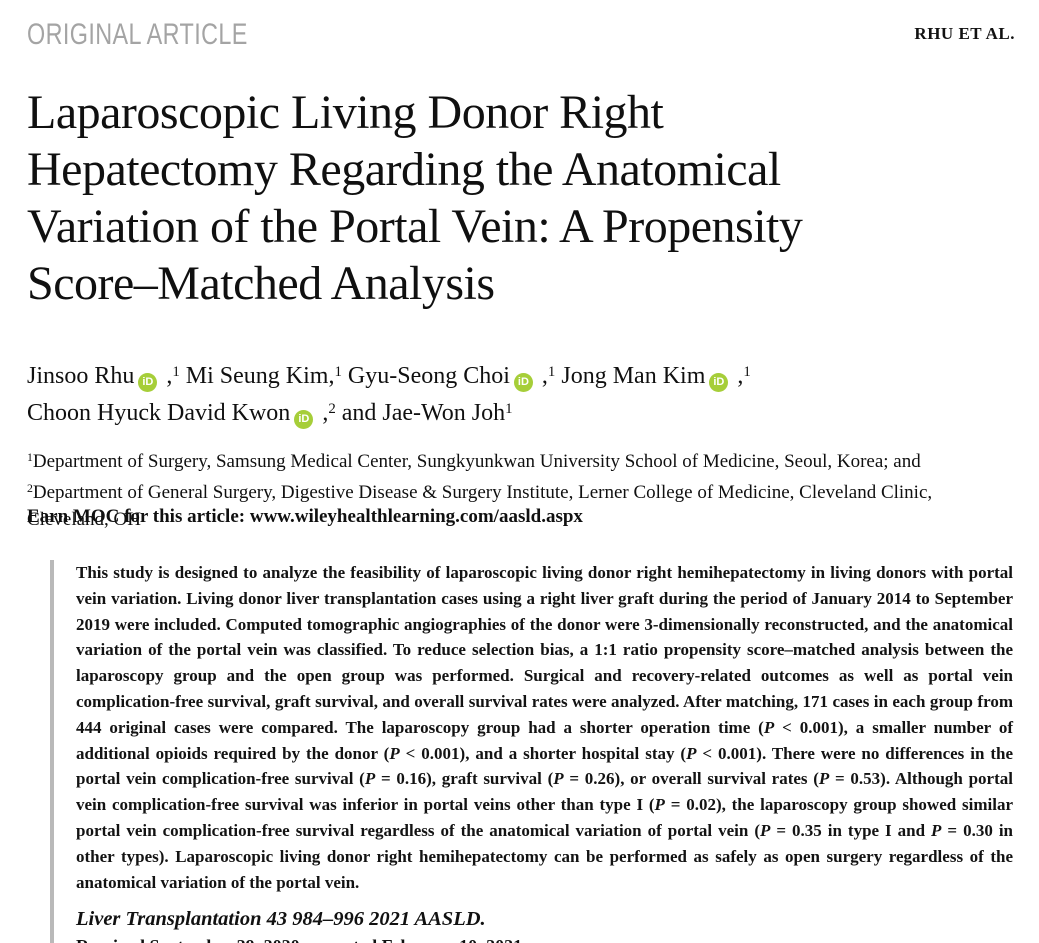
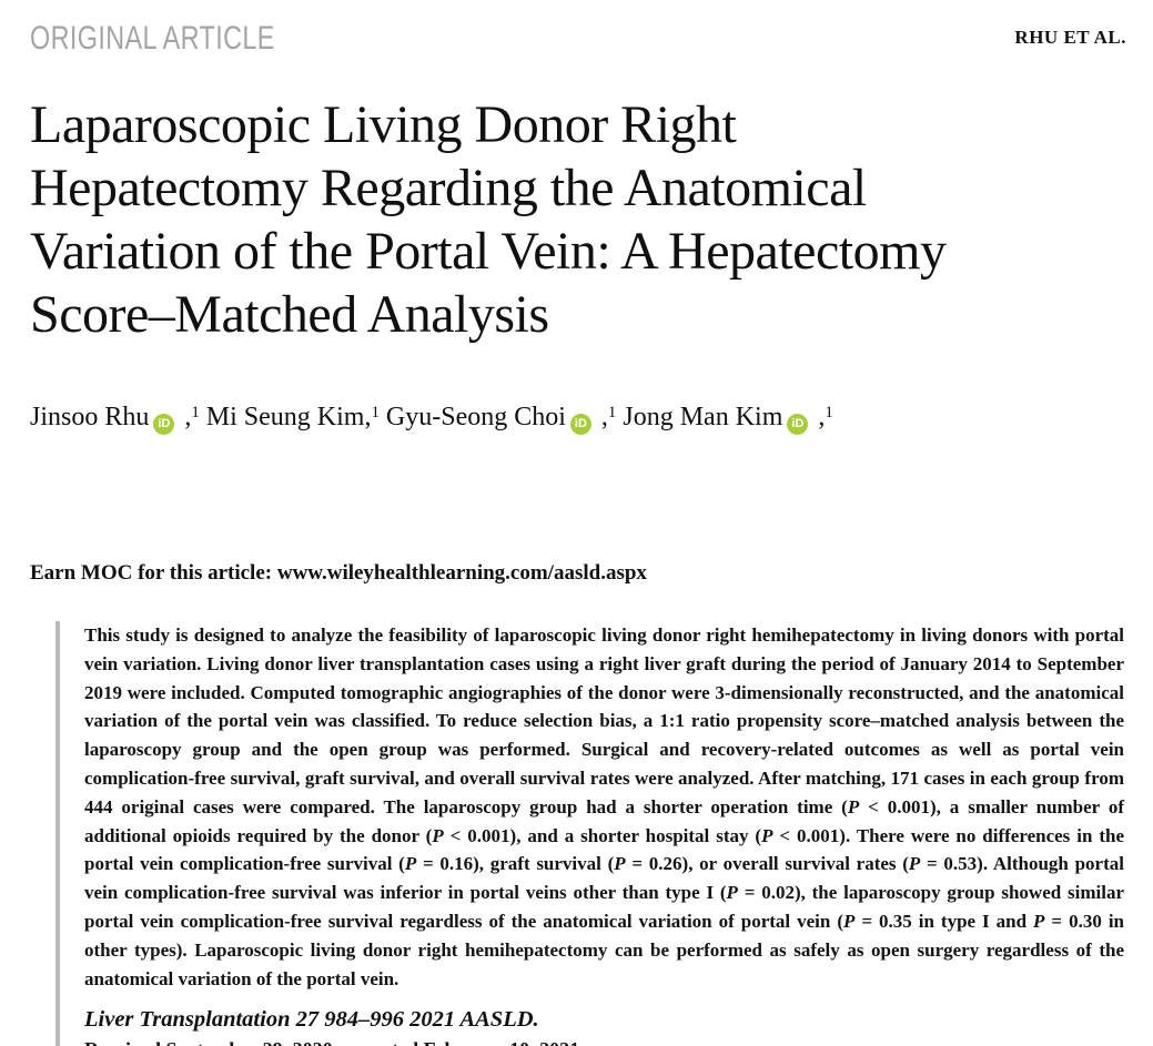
  ORIGINAL ARTICLE
  RHU ET AL.
  Laparoscopic Living Donor Right
  Hepatectomy Regarding the Anatomical
- Variation of the Portal Vein: A Propensity
+ Variation of the Portal Vein: A Hepatectomy
  Score–Matched Analysis
  Jinsoo Rhu iD ,1 Mi Seung Kim,1 Gyu-Seong Choi iD ,1 Jong Man Kim iD ,1
- Choon Hyuck David Kwon iD ,2 and Jae-Won Joh1
- 1Department of Surgery, Samsung Medical Center, Sungkyunkwan University School of Medicine, Seoul, Korea; and 2Department of General Surgery, Digestive Disease & Surgery Institute, Lerner College of Medicine, Cleveland Clinic, Cleveland, OH
  Earn MOC for this article: www.wileyhealthlearning.com/aasld.aspx
  This study is designed to analyze the feasibility of laparoscopic living donor right hemihepatectomy in living donors with portal vein variation. Living donor liver transplantation cases using a right liver graft during the period of January 2014 to September 2019 were included. Computed tomographic angiographies of the donor were 3-dimensionally reconstructed, and the anatomical variation of the portal vein was classified. To reduce selection bias, a 1:1 ratio propensity score–matched analysis between the laparoscopy group and the open group was performed. Surgical and recovery-related outcomes as well as portal vein complication-free survival, graft survival, and overall survival rates were analyzed. After matching, 171 cases in each group from 444 original cases were compared. The laparoscopy group had a shorter operation time (P < 0.001), a smaller number of additional opioids required by the donor (P < 0.001), and a shorter hospital stay (P < 0.001). There were no differences in the portal vein complication-free survival (P = 0.16), graft survival (P = 0.26), or overall survival rates (P = 0.53). Although portal vein complication-free survival was inferior in portal veins other than type I (P = 0.02), the laparoscopy group showed similar portal vein complication-free survival regardless of the anatomical variation of portal vein (P = 0.35 in type I and P = 0.30 in other types). Laparoscopic living donor right hemihepatectomy can be performed as safely as open surgery regardless of the anatomical variation of the portal vein.
- Liver Transplantation 43 984–996 2021 AASLD.
+ Liver Transplantation 27 984–996 2021 AASLD.
